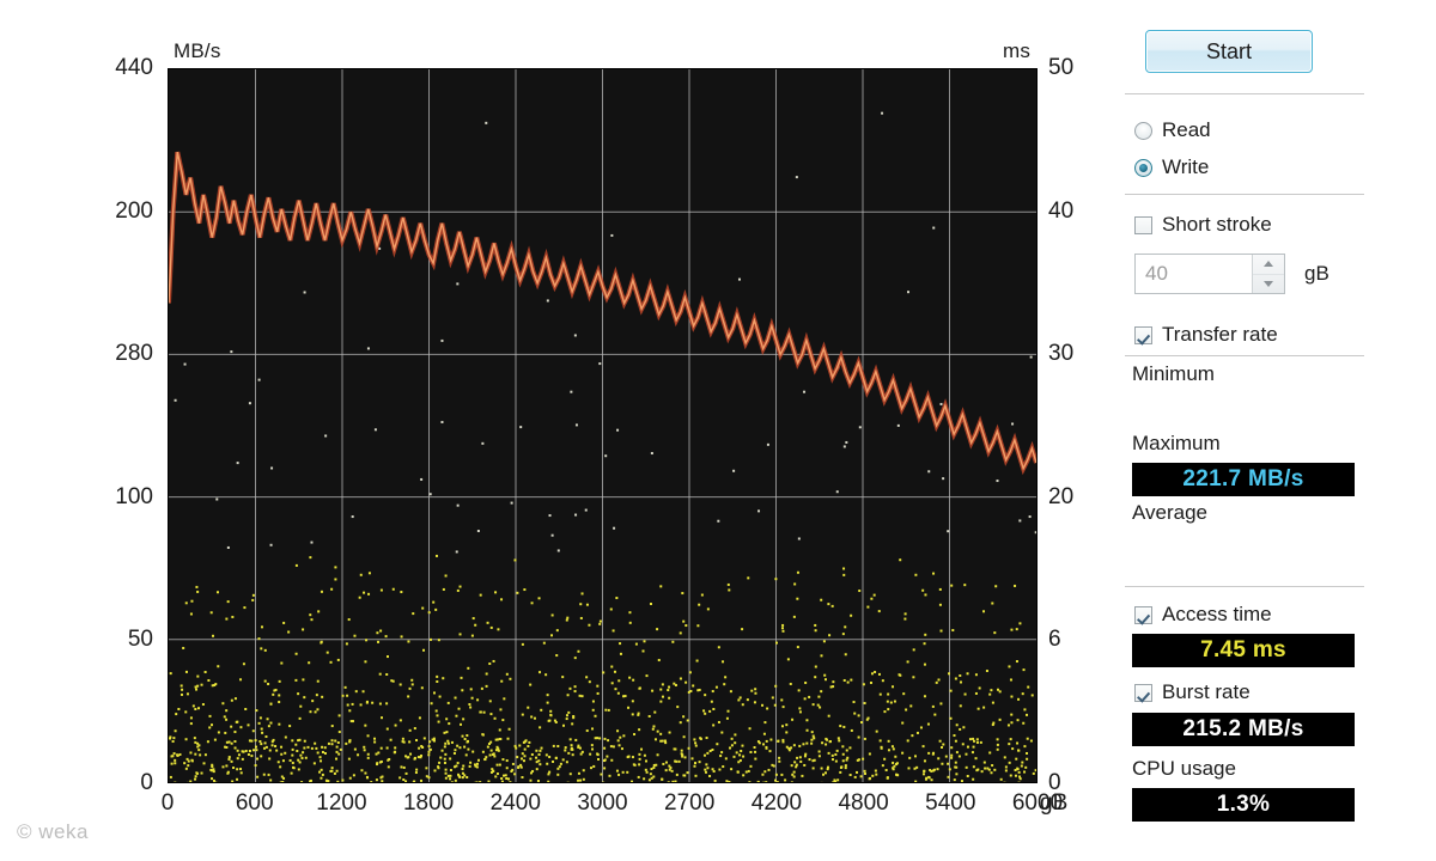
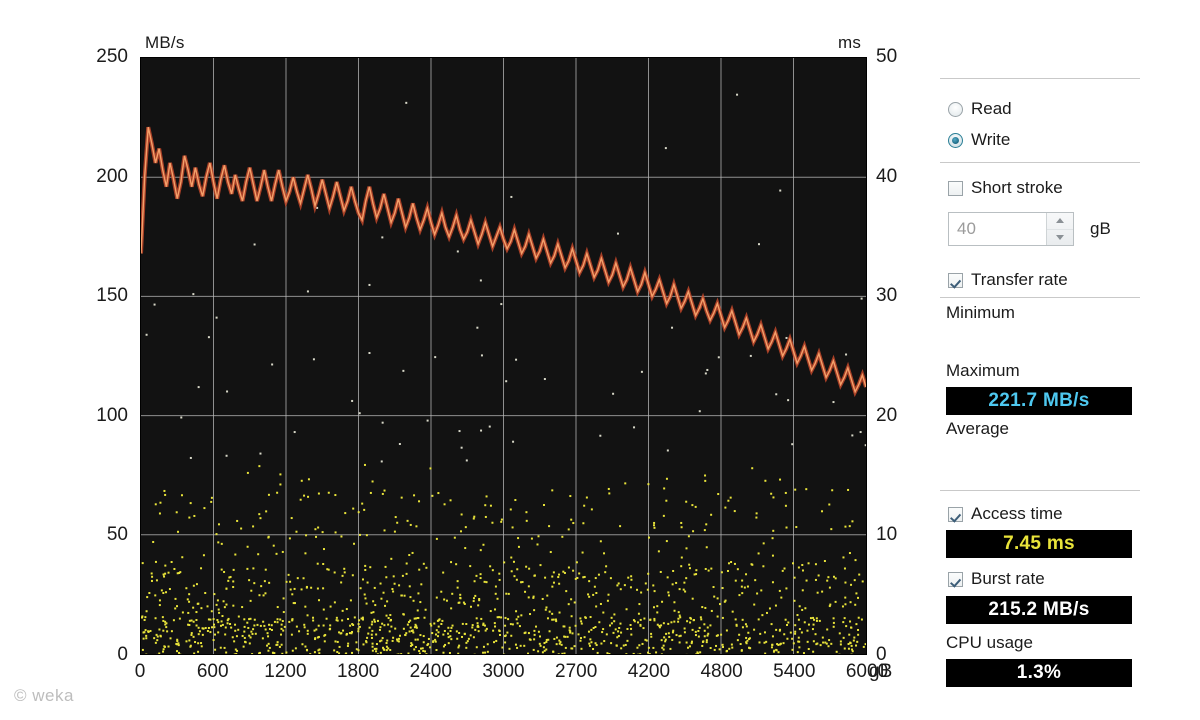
  MB/s
  ms
- 440
+ 250
  200
- 280
+ 150
  100
  50
  0
  50
  40
  30
  20
- 6
+ 10
  0
  0
  600
  1200
  1800
  2400
  3000
  2700
  4200
  4800
  5400
  6000
  gB
  © weka
- Start
  Read
  Write
  Short stroke
  40
  gB
  Transfer rate
  Minimum
  Maximum
  221.7 MB/s
  Average
  Access time
  7.45 ms
  Burst rate
  215.2 MB/s
  CPU usage
  1.3%
